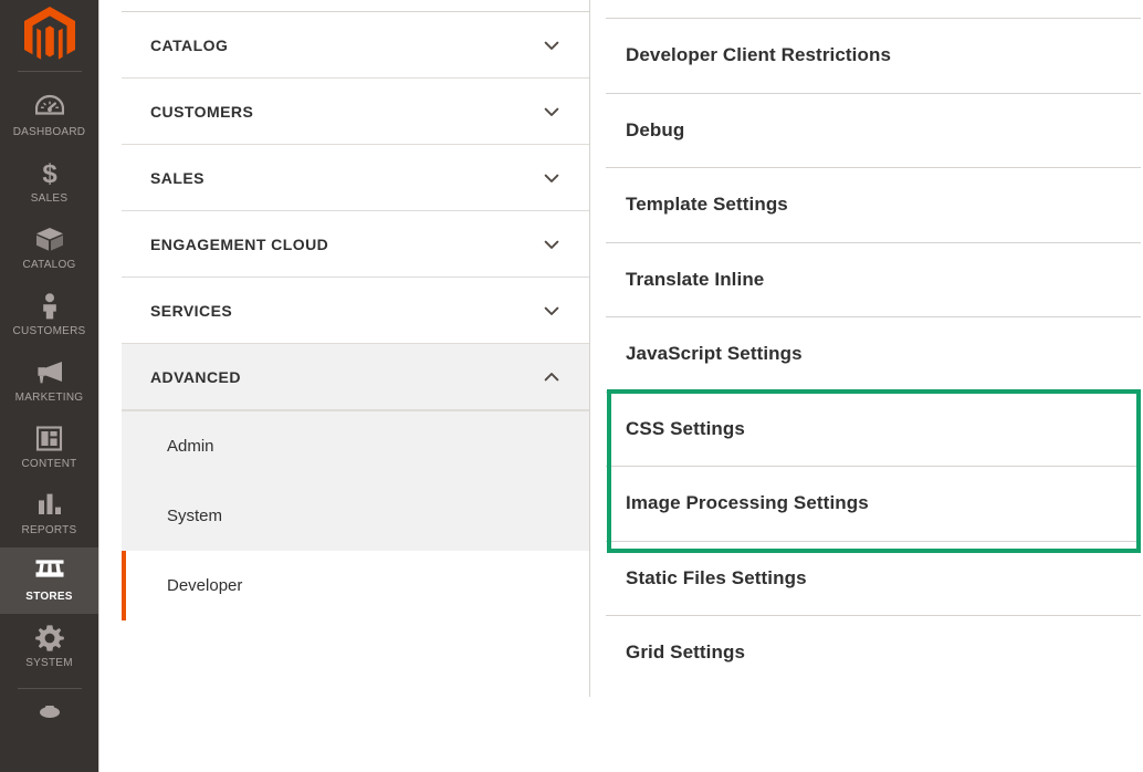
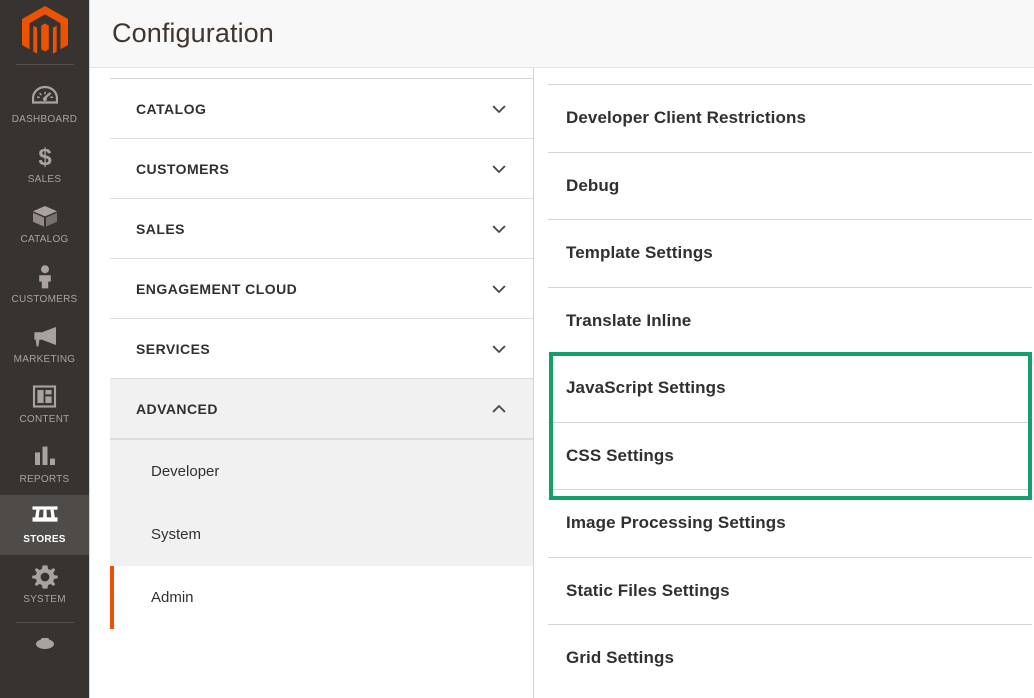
  DASHBOARD
  $
  SALES
  CATALOG
  CUSTOMERS
  MARKETING
  CONTENT
  REPORTS
  STORES
  SYSTEM
+ Configuration
  CATALOG
  CUSTOMERS
  SALES
  ENGAGEMENT CLOUD
  SERVICES
  ADVANCED
- Admin
+ Developer
  System
- Developer
+ Admin
  Developer Client Restrictions
  Debug
  Template Settings
  Translate Inline
  JavaScript Settings
  CSS Settings
  Image Processing Settings
  Static Files Settings
  Grid Settings
